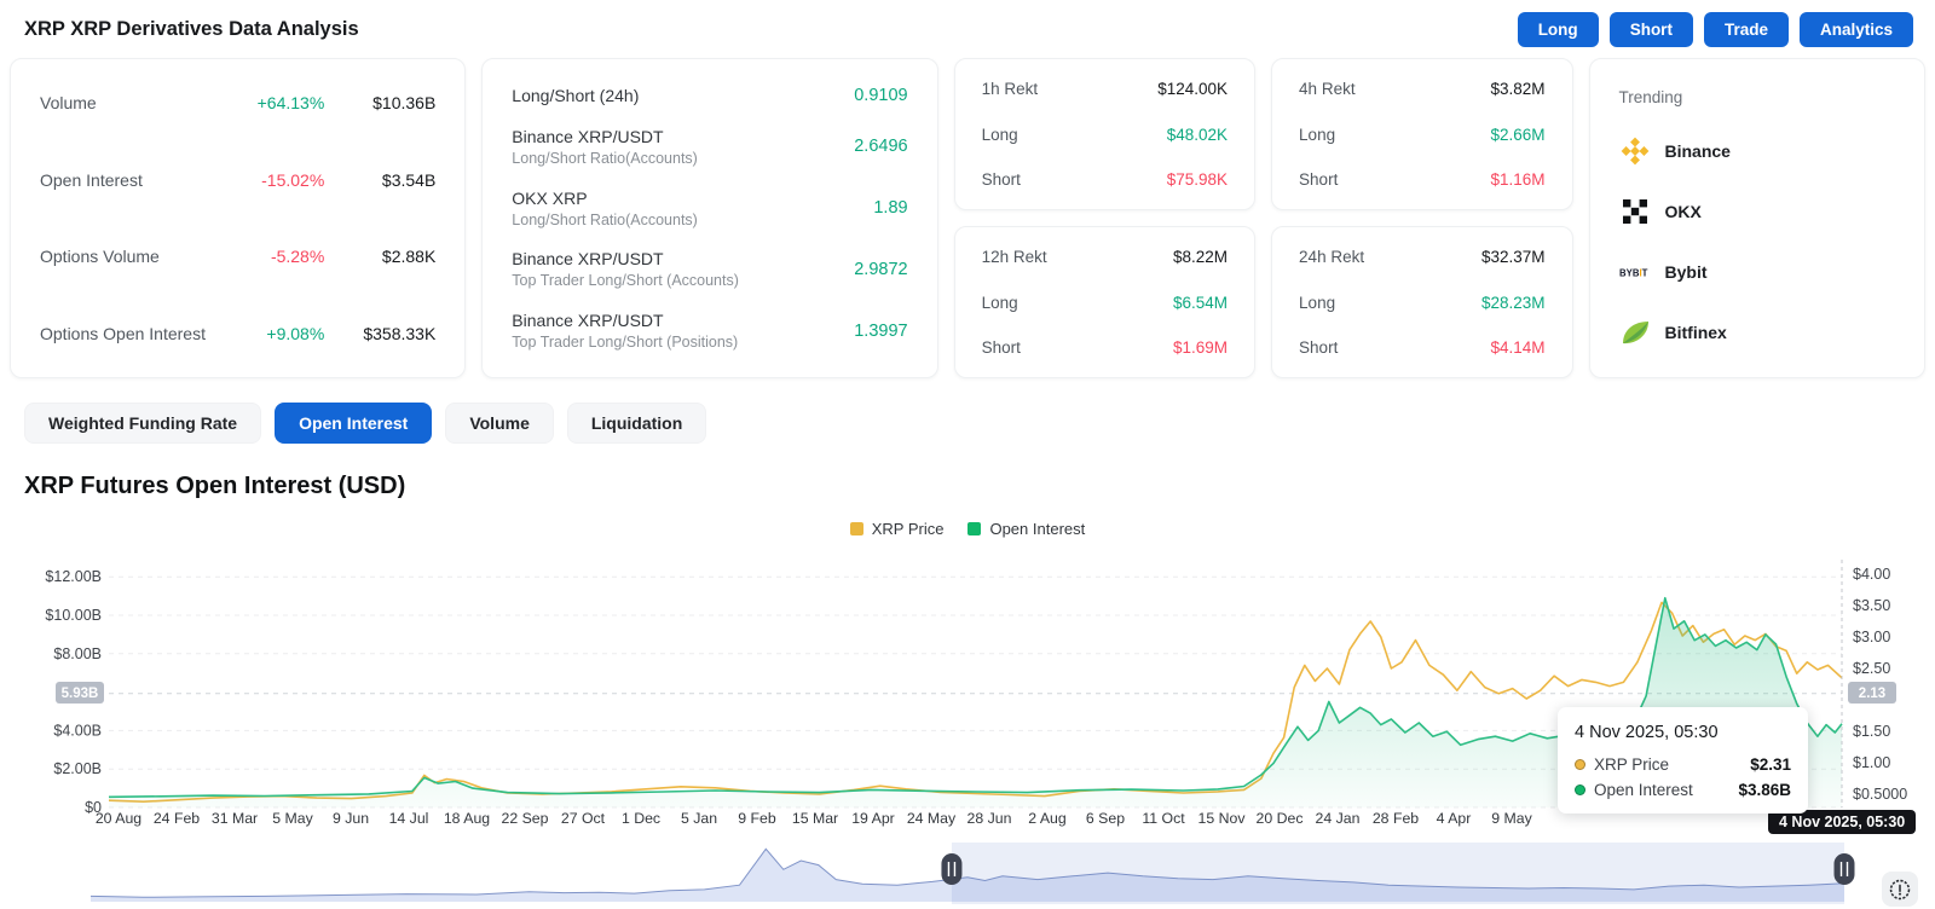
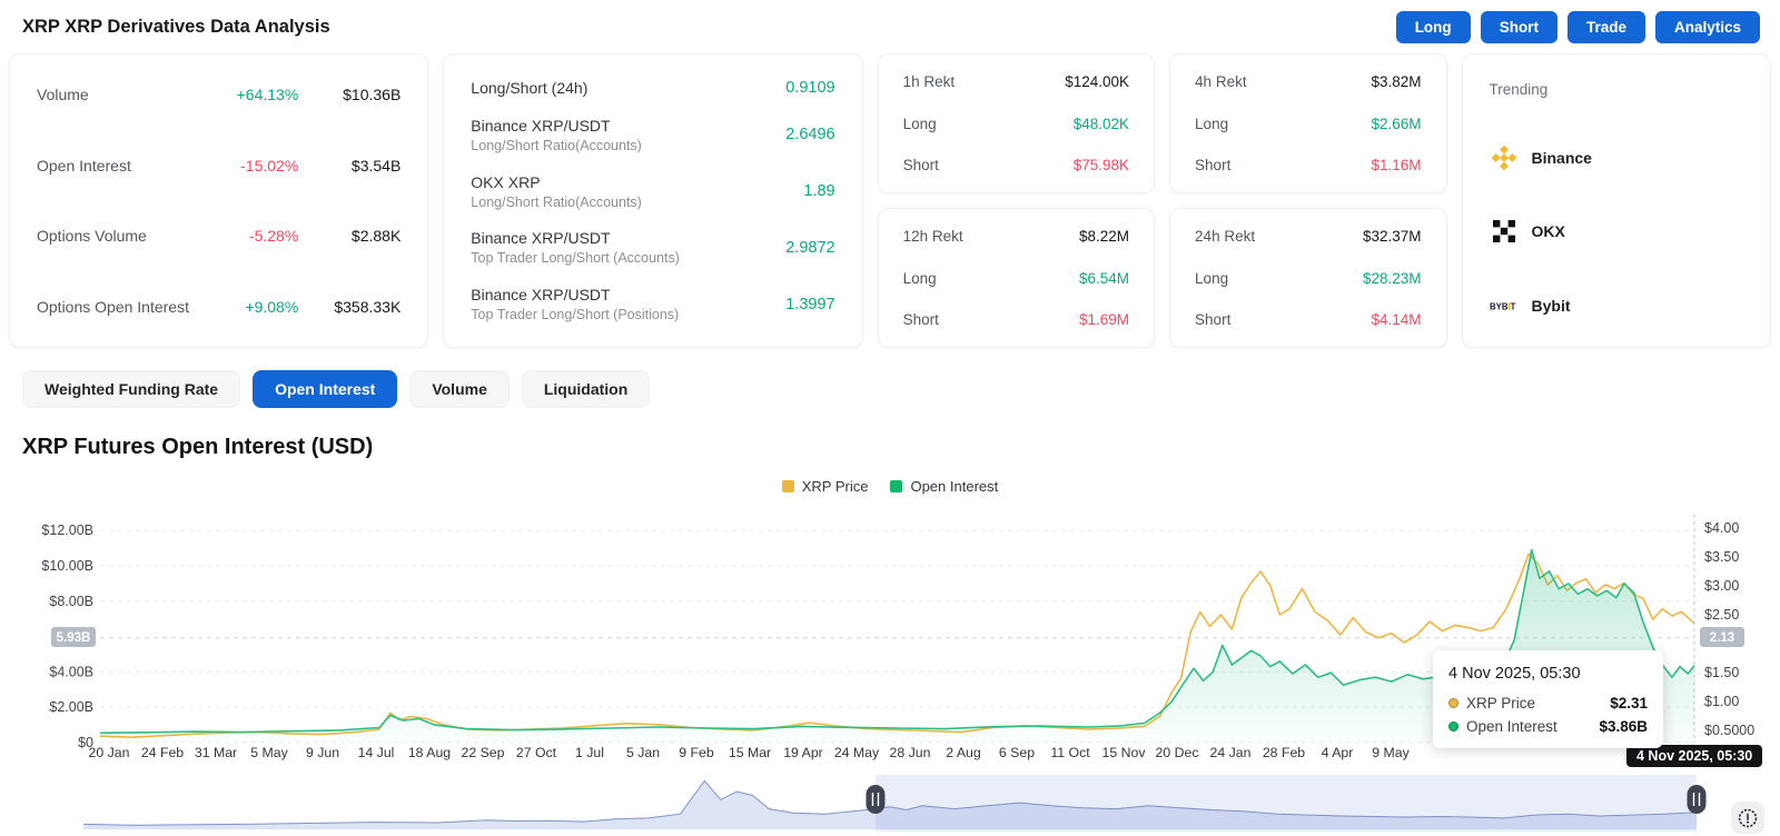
  $12.00B
  $10.00B
  $8.00B
  $4.00B
  $2.00B
  $0
  $4.00
  $3.50
  $3.00
  $2.50
  $1.50
  $1.00
  $0.5000
- 20 Aug
+ 20 Jan
  24 Feb
  31 Mar
  5 May
  9 Jun
  14 Jul
  18 Aug
  22 Sep
  27 Oct
- 1 Dec
+ 1 Jul
  5 Jan
  9 Feb
  15 Mar
  19 Apr
  24 May
  28 Jun
  2 Aug
  6 Sep
  11 Oct
  15 Nov
  20 Dec
  24 Jan
  28 Feb
  4 Apr
  9 May
  5.93B
  2.13
  XRP XRP Derivatives Data Analysis
  Long
  Short
  Trade
  Analytics
  Volume
  +64.13%
  $10.36B
  Open Interest
  -15.02%
  $3.54B
  Options Volume
  -5.28%
  $2.88K
  Options Open Interest
  +9.08%
  $358.33K
  Long/Short (24h)
  0.9109
  Binance XRP/USDT
  Long/Short Ratio(Accounts)
  2.6496
  OKX XRP
  Long/Short Ratio(Accounts)
  1.89
  Binance XRP/USDT
  Top Trader Long/Short (Accounts)
  2.9872
  Binance XRP/USDT
  Top Trader Long/Short (Positions)
  1.3997
  1h Rekt
  $124.00K
  Long
  $48.02K
  Short
  $75.98K
  12h Rekt
  $8.22M
  Long
  $6.54M
  Short
  $1.69M
  4h Rekt
  $3.82M
  Long
  $2.66M
  Short
  $1.16M
  24h Rekt
  $32.37M
  Long
  $28.23M
  Short
  $4.14M
  Trending
  Binance
  OKX
  BYBIT
  Bybit
- Bitfinex
  Weighted Funding Rate
  Open Interest
  Volume
  Liquidation
  XRP Futures Open Interest (USD)
  XRP Price
  Open Interest
  4 Nov 2025, 05:30
  4 Nov 2025, 05:30
  XRP Price
  $2.31
  Open Interest
  $3.86B
